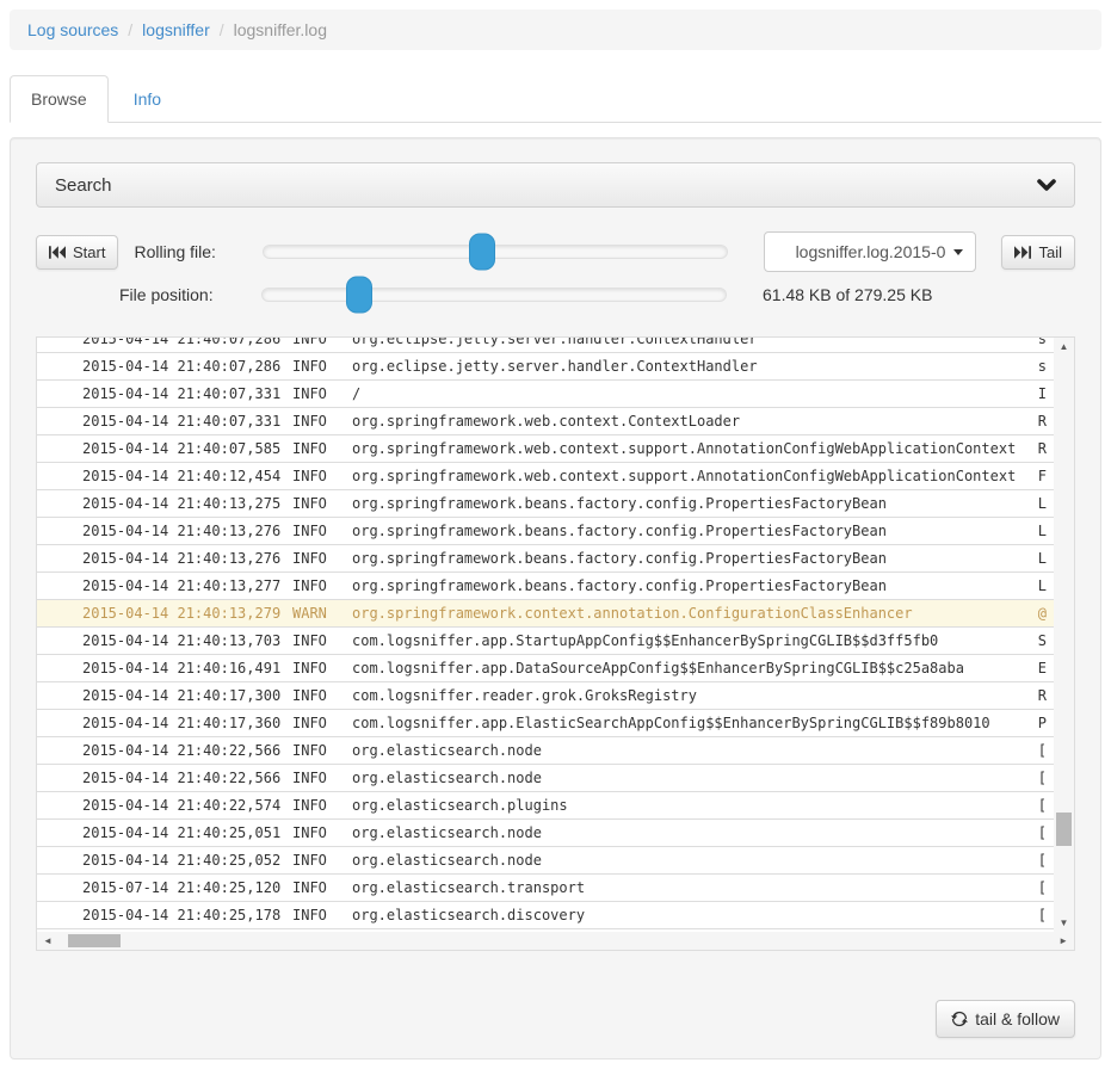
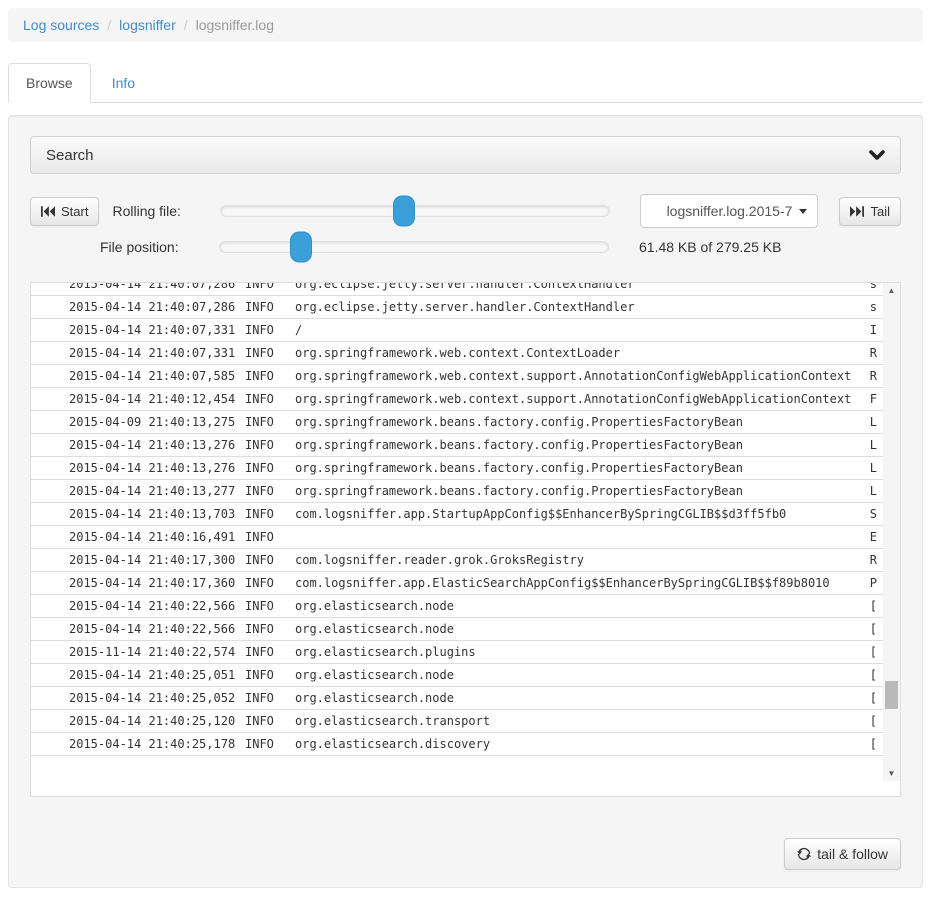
  Log sources
  /
  logsniffer
  /
  logsniffer.log
  Browse
  Info
  Search
  Start
  Rolling file:
- logsniffer.log.2015-0
+ logsniffer.log.2015-7
  Tail
  File position:
  61.48 KB of 279.25 KB
  2015-04-14 21:40:07,286
  INFO
  org.eclipse.jetty.server.handler.ContextHandler
  s
  2015-04-14 21:40:07,286
  INFO
  org.eclipse.jetty.server.handler.ContextHandler
  s
  2015-04-14 21:40:07,331
  INFO
  /
  I
  2015-04-14 21:40:07,331
  INFO
  org.springframework.web.context.ContextLoader
  R
  2015-04-14 21:40:07,585
  INFO
  org.springframework.web.context.support.AnnotationConfigWebApplicationContext
  R
  2015-04-14 21:40:12,454
  INFO
  org.springframework.web.context.support.AnnotationConfigWebApplicationContext
  F
- 2015-04-14 21:40:13,275
+ 2015-04-09 21:40:13,275
  INFO
  org.springframework.beans.factory.config.PropertiesFactoryBean
  L
  2015-04-14 21:40:13,276
  INFO
  org.springframework.beans.factory.config.PropertiesFactoryBean
  L
  2015-04-14 21:40:13,276
  INFO
  org.springframework.beans.factory.config.PropertiesFactoryBean
  L
  2015-04-14 21:40:13,277
  INFO
  org.springframework.beans.factory.config.PropertiesFactoryBean
  L
- 2015-04-14 21:40:13,279
- WARN
- org.springframework.context.annotation.ConfigurationClassEnhancer
- @
  2015-04-14 21:40:13,703
  INFO
  com.logsniffer.app.StartupAppConfig$$EnhancerBySpringCGLIB$$d3ff5fb0
  S
  2015-04-14 21:40:16,491
  INFO
- com.logsniffer.app.DataSourceAppConfig$$EnhancerBySpringCGLIB$$c25a8aba
  E
  2015-04-14 21:40:17,300
  INFO
  com.logsniffer.reader.grok.GroksRegistry
  R
  2015-04-14 21:40:17,360
  INFO
  com.logsniffer.app.ElasticSearchAppConfig$$EnhancerBySpringCGLIB$$f89b8010
  P
  2015-04-14 21:40:22,566
  INFO
  org.elasticsearch.node
  [
  2015-04-14 21:40:22,566
  INFO
  org.elasticsearch.node
  [
- 2015-04-14 21:40:22,574
+ 2015-11-14 21:40:22,574
  INFO
  org.elasticsearch.plugins
  [
  2015-04-14 21:40:25,051
  INFO
  org.elasticsearch.node
  [
  2015-04-14 21:40:25,052
  INFO
  org.elasticsearch.node
  [
- 2015-07-14 21:40:25,120
+ 2015-04-14 21:40:25,120
  INFO
  org.elasticsearch.transport
  [
  2015-04-14 21:40:25,178
  INFO
  org.elasticsearch.discovery
  [
  ▲
  ▼
- ◄
- ►
  tail & follow
